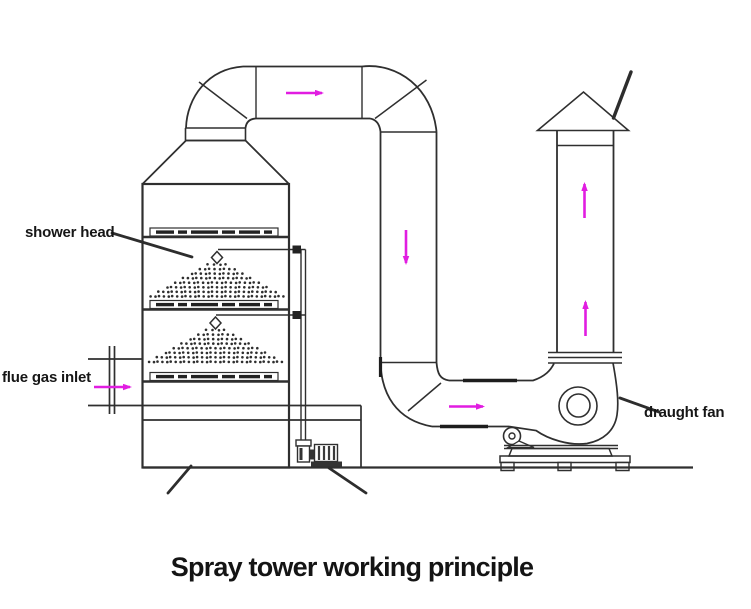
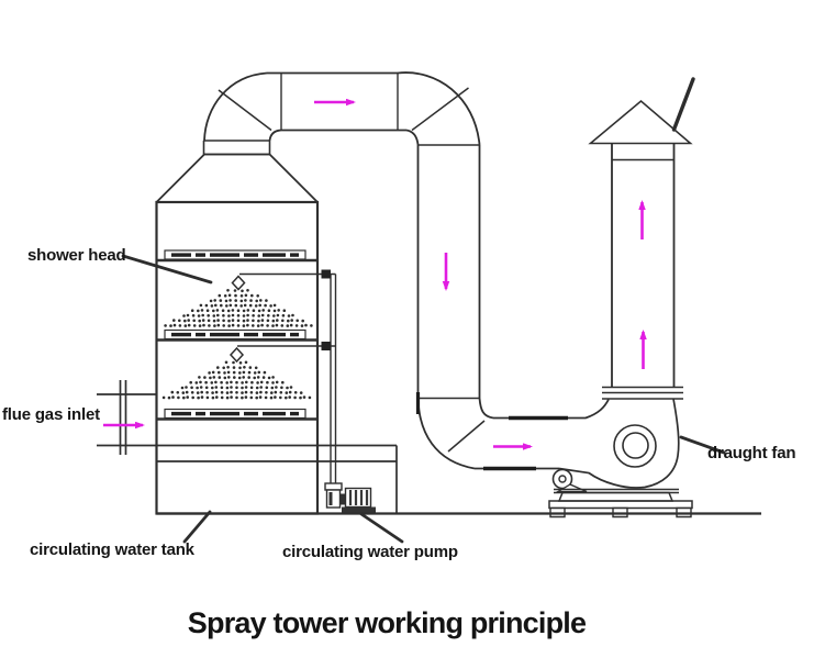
  shower head
  flue gas inlet
  draught fan
+ circulating water tank
+ circulating water pump
  Spray tower working principle
